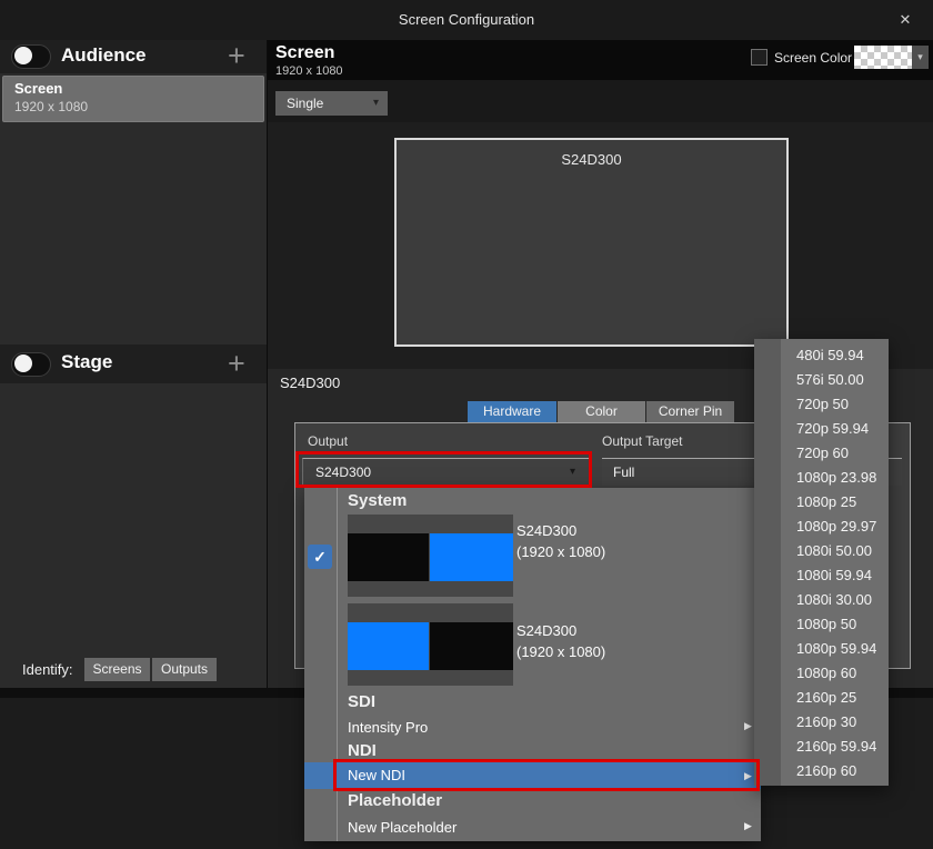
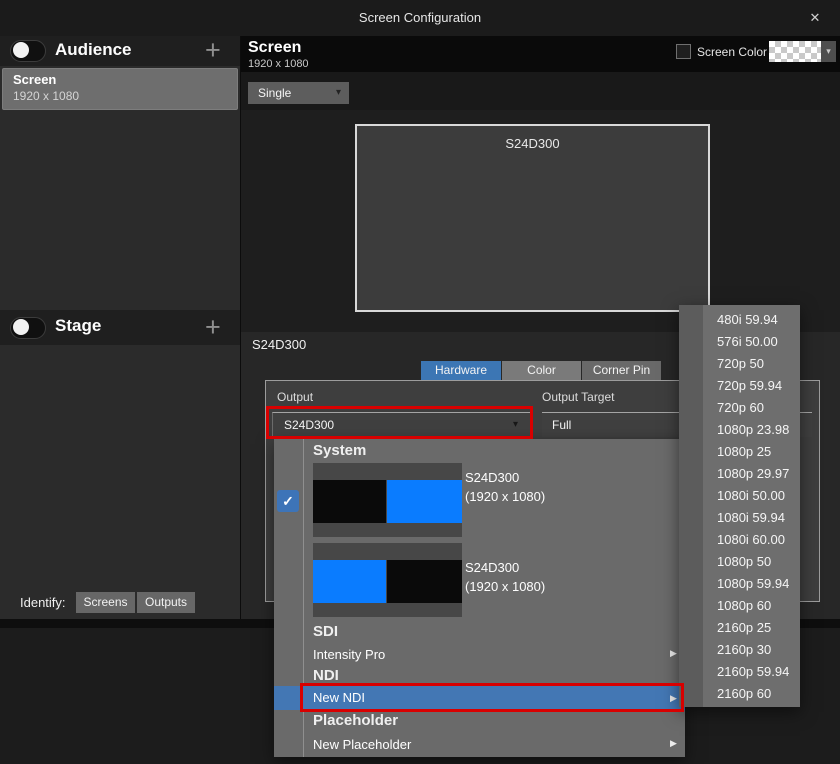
  Screen Configuration
  ✕
  Audience
  +
  Screen
  1920 x 1080
  Stage
  +
  Identify:
  Screens
  Outputs
  Screen
  1920 x 1080
  Screen Color
  ▾
  Single
  ▾
  S24D300
  S24D300
  Hardware
  Color
  Corner Pin
  Output
  S24D300
  ▾
  Output Target
  Full
  System
  ✓
  S24D300
  (1920 x 1080)
  S24D300
  (1920 x 1080)
  SDI
  Intensity Pro
  ▶
  NDI
  New NDI
  ▶
  Placeholder
  New Placeholder
  ▶
  480i 59.94
  576i 50.00
  720p 50
  720p 59.94
  720p 60
  1080p 23.98
  1080p 25
  1080p 29.97
  1080i 50.00
  1080i 59.94
- 1080i 30.00
+ 1080i 60.00
  1080p 50
  1080p 59.94
  1080p 60
  2160p 25
  2160p 30
  2160p 59.94
  2160p 60
